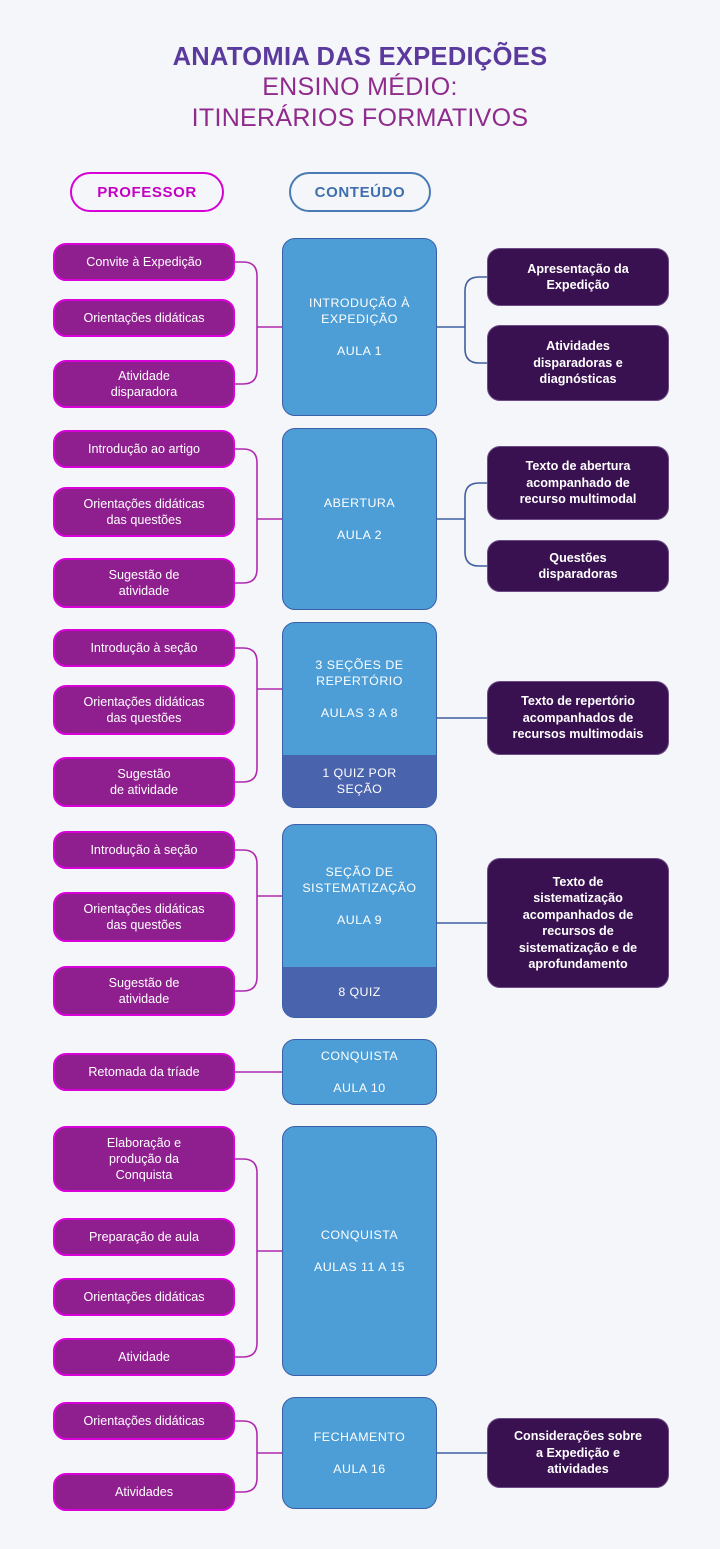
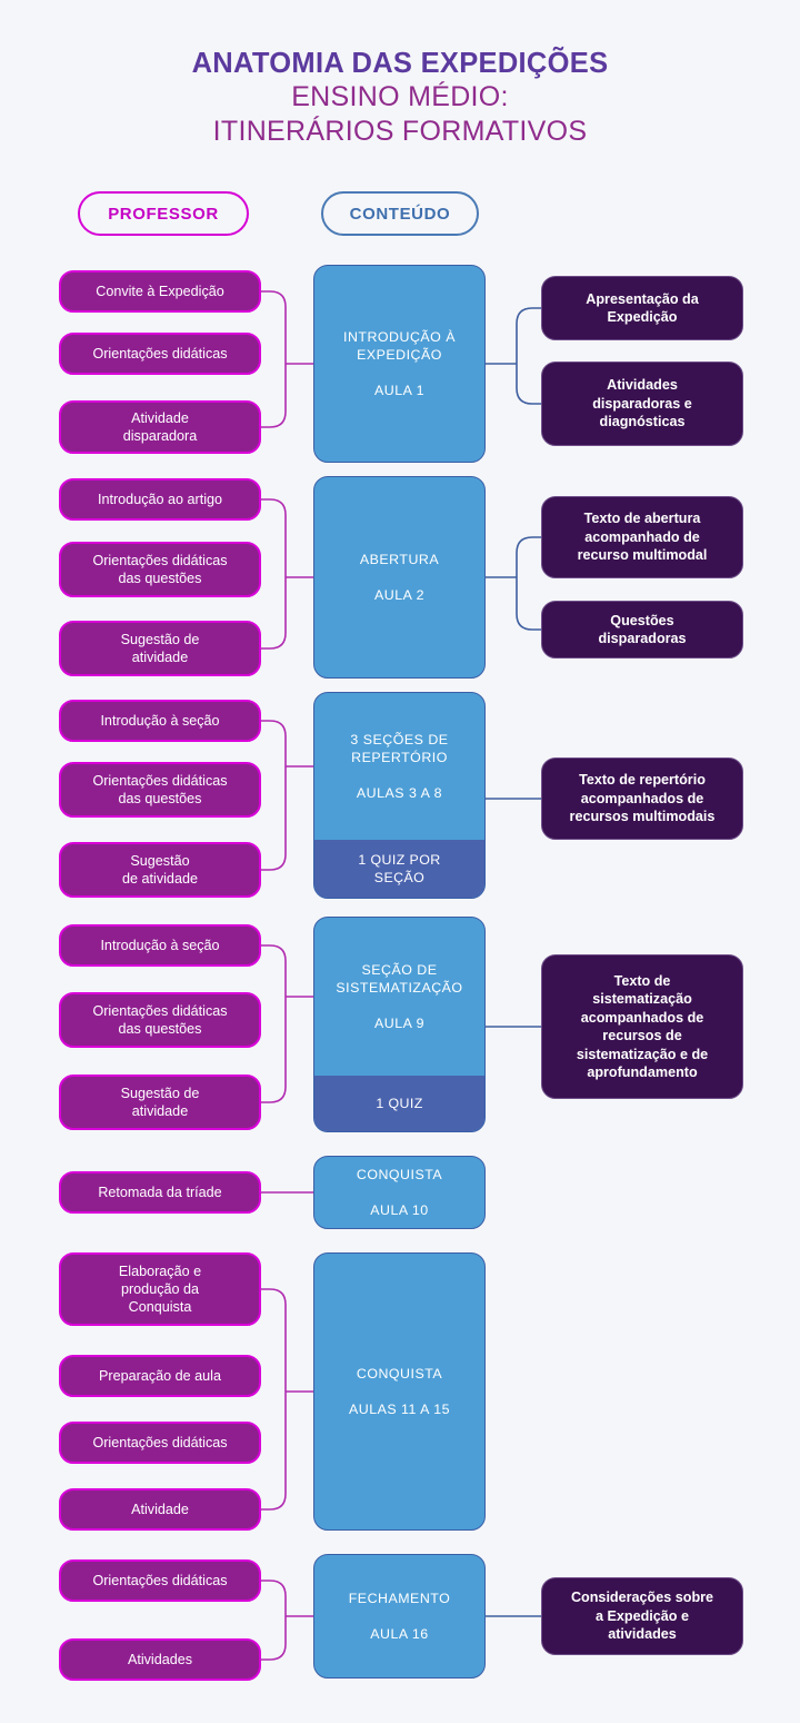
  ANATOMIA DAS EXPEDIÇÕES
  ENSINO MÉDIO:
  ITINERÁRIOS FORMATIVOS
  PROFESSOR
  CONTEÚDO
  Convite à Expedição
  Orientações didáticas
  Atividade
  disparadora
  INTRODUÇÃO À
  EXPEDIÇÃO
  AULA 1
  Apresentação da
  Expedição
  Atividades
  disparadoras e
  diagnósticas
  Introdução ao artigo
  Orientações didáticas
  das questões
  Sugestão de
  atividade
  ABERTURA
  AULA 2
  Texto de abertura
  acompanhado de
  recurso multimodal
  Questões
  disparadoras
  Introdução à seção
  Orientações didáticas
  das questões
  Sugestão
  de atividade
  3 SEÇÕES DE
  REPERTÓRIO
  AULAS 3 A 8
  1 QUIZ POR
  SEÇÃO
  Texto de repertório
  acompanhados de
  recursos multimodais
  Introdução à seção
  Orientações didáticas
  das questões
  Sugestão de
  atividade
  SEÇÃO DE
  SISTEMATIZAÇÃO
  AULA 9
- 8 QUIZ
+ 1 QUIZ
  Texto de
  sistematização
  acompanhados de
  recursos de
  sistematização e de
  aprofundamento
  Retomada da tríade
  CONQUISTA
  AULA 10
  Elaboração e
  produção da
  Conquista
  Preparação de aula
  Orientações didáticas
  Atividade
  CONQUISTA
  AULAS 11 A 15
  Orientações didáticas
  Atividades
  FECHAMENTO
  AULA 16
  Considerações sobre
  a Expedição e
  atividades
